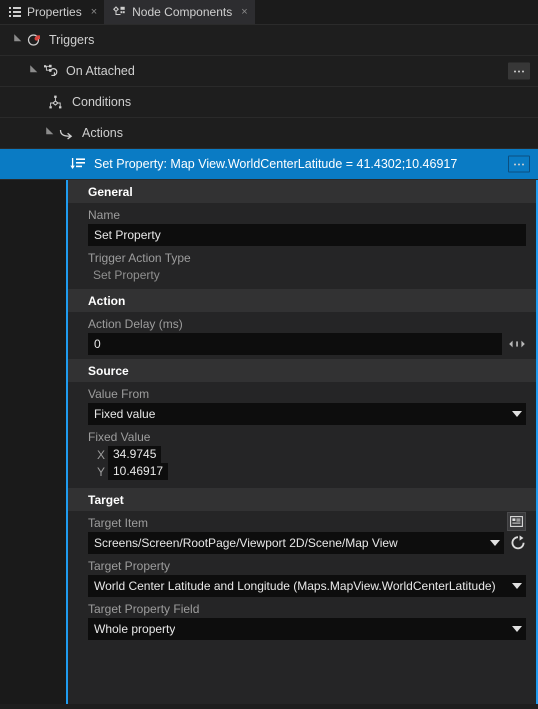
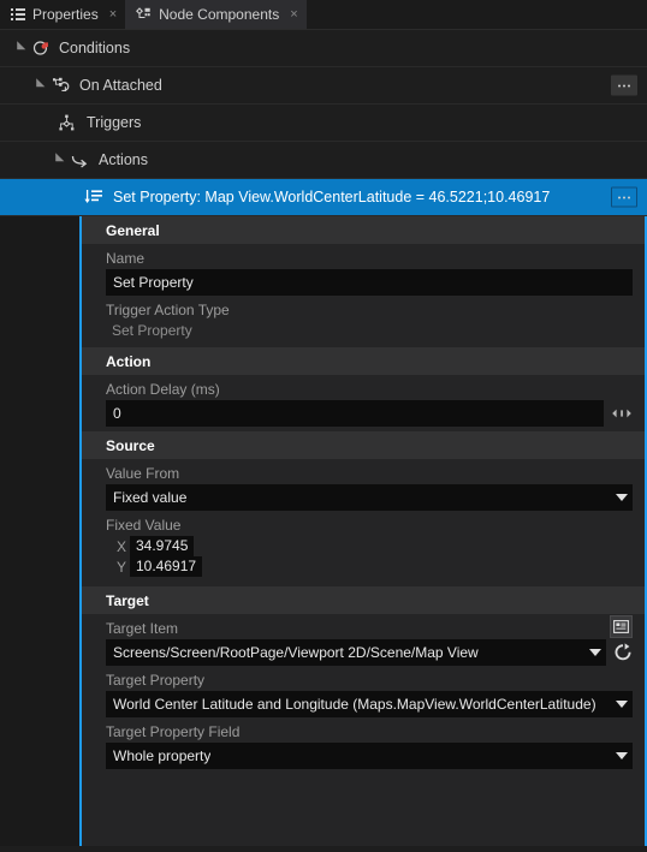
  Properties
  ×
  Node Components
  ×
- Triggers
+ Conditions
  On Attached
- Conditions
+ Triggers
  Actions
- Set Property: Map View.WorldCenterLatitude = 41.4302;10.46917
+ Set Property: Map View.WorldCenterLatitude = 46.5221;10.46917
  General
  Name
  Set Property
  Trigger Action Type
  Set Property
  Action
  Action Delay (ms)
  0
  Source
  Value From
  Fixed value
  Fixed Value
  X
  34.9745
  Y
  10.46917
  Target
  Target Item
  Screens/Screen/RootPage/Viewport 2D/Scene/Map View
  Target Property
  World Center Latitude and Longitude (Maps.MapView.WorldCenterLatitude)
  Target Property Field
  Whole property
